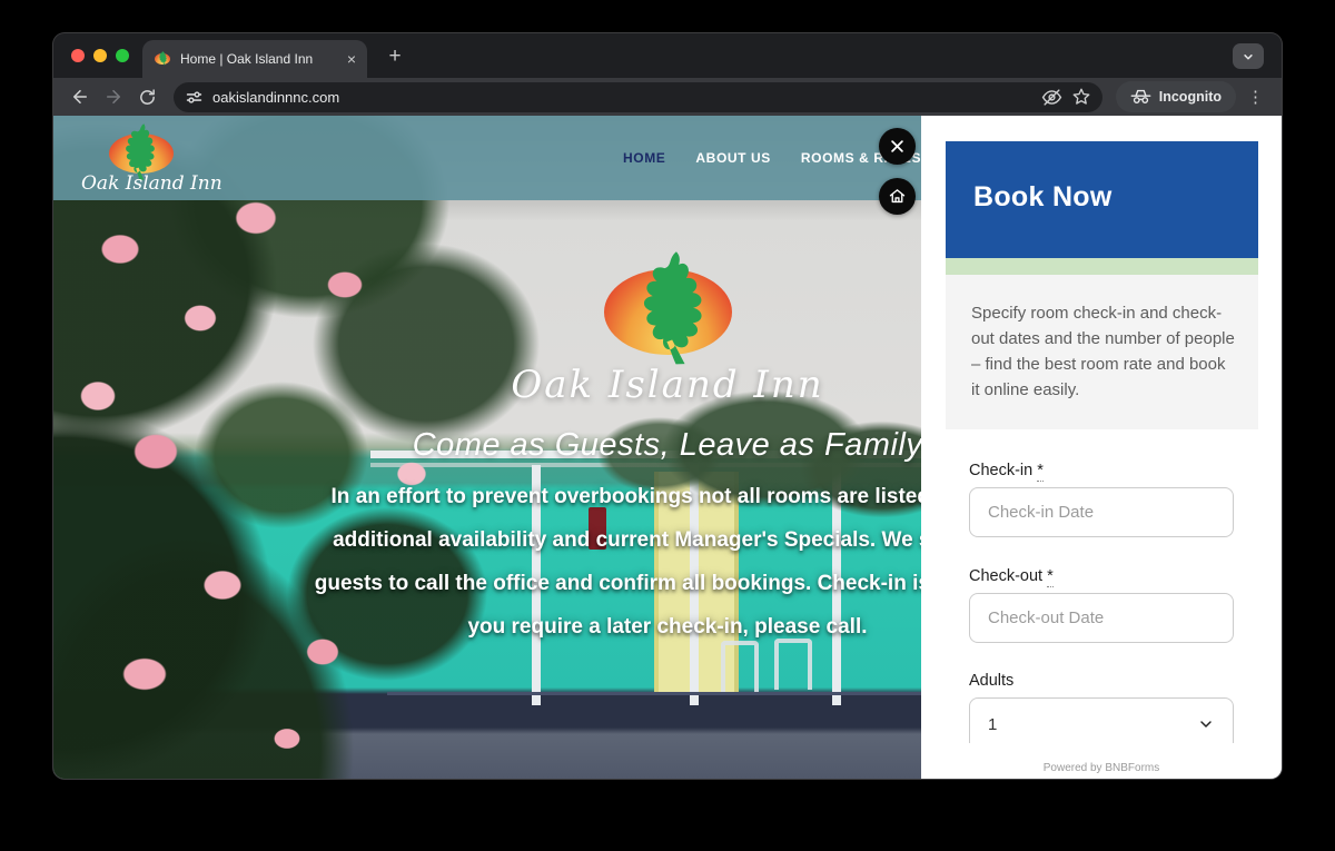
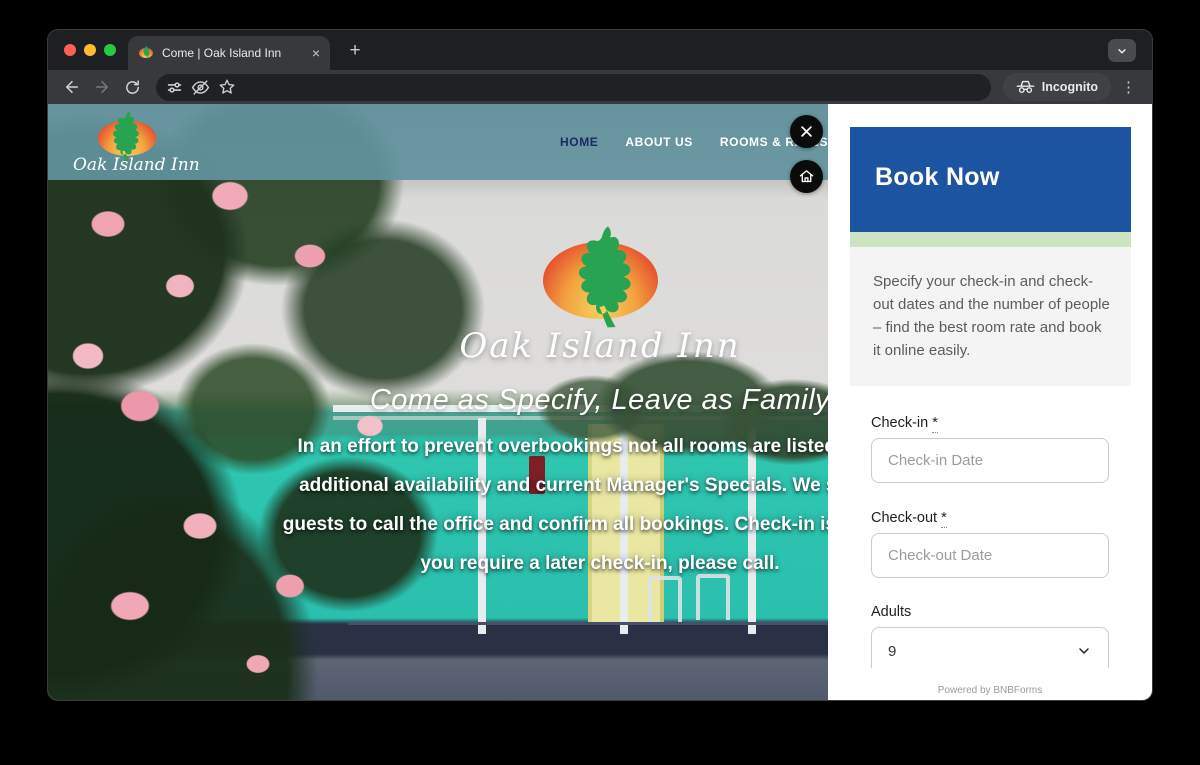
- Home | Oak Island Inn
+ Come | Oak Island Inn
  ×
  +
- oakislandinnnc.com
  Incognito
  ⋮
  Oak Island Inn
  HOME
  ABOUT US
  ROOMS & RS
  Oak Island Inn
- Come as Guests, Leave as Family
+ Come as Specify, Leave as Family
  In an effort to prevent overbookings not all rooms are liste
  additional availability and current Manager's Specials. We
  guests to call the office and confirm all bookings. Check-in i
  you require a later check-in, please call.
  Book Now
- Specify room check-in and check-out dates and the number of people – find the best room rate and book it online easily.
+ Specify your check-in and check-out dates and the number of people – find the best room rate and book it online easily.
  Check-in *
  Check-in Date
  Check-out *
  Check-out Date
  Adults
- 1
+ 9
  Powered by BNBForms
